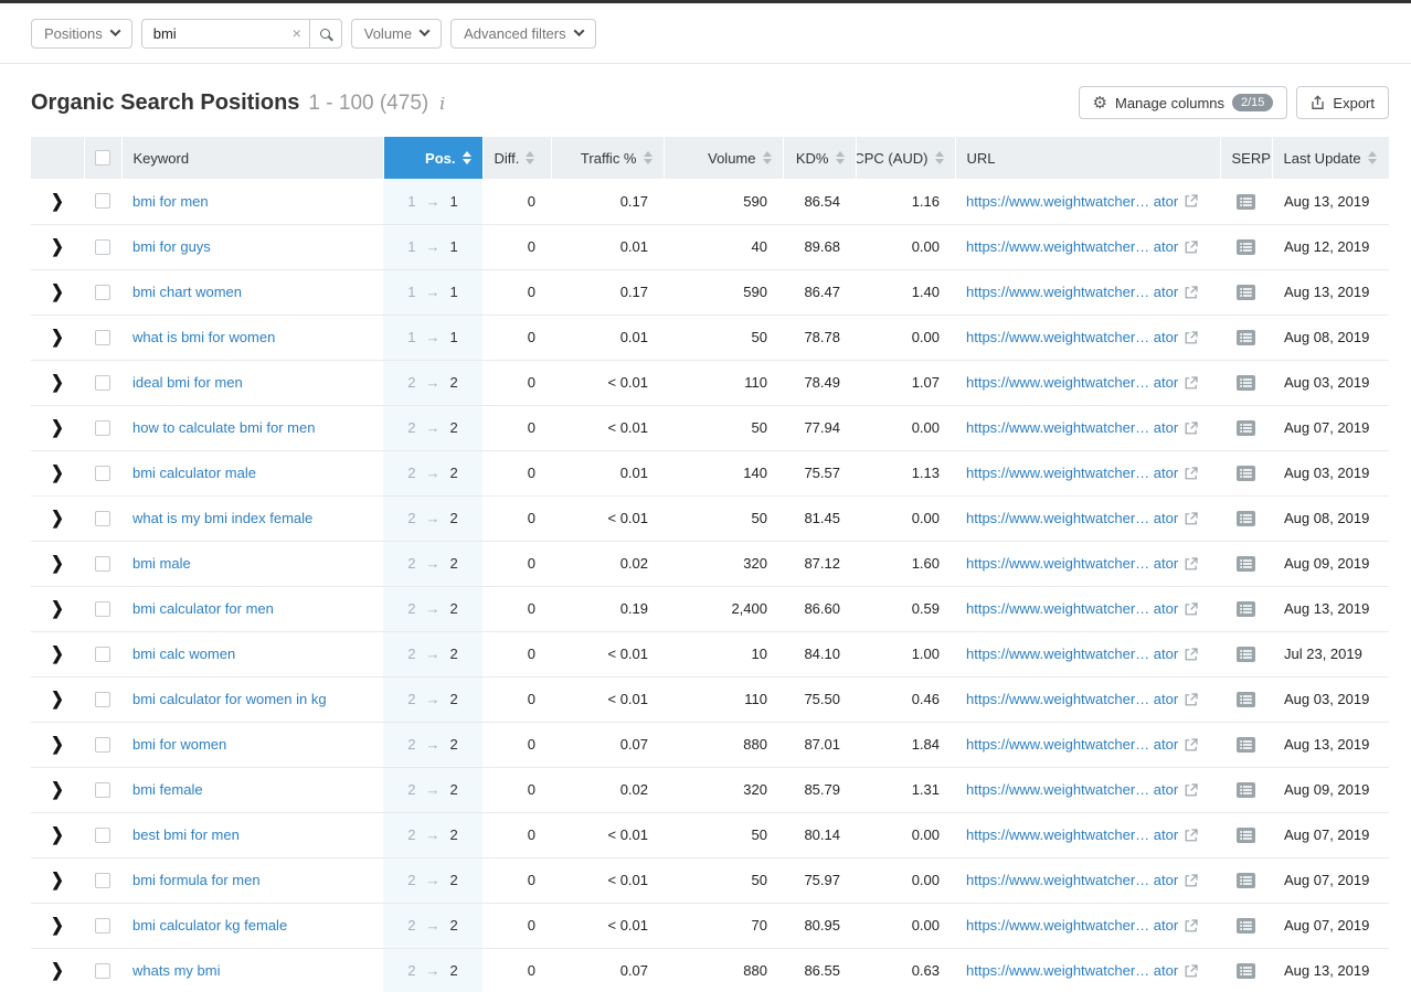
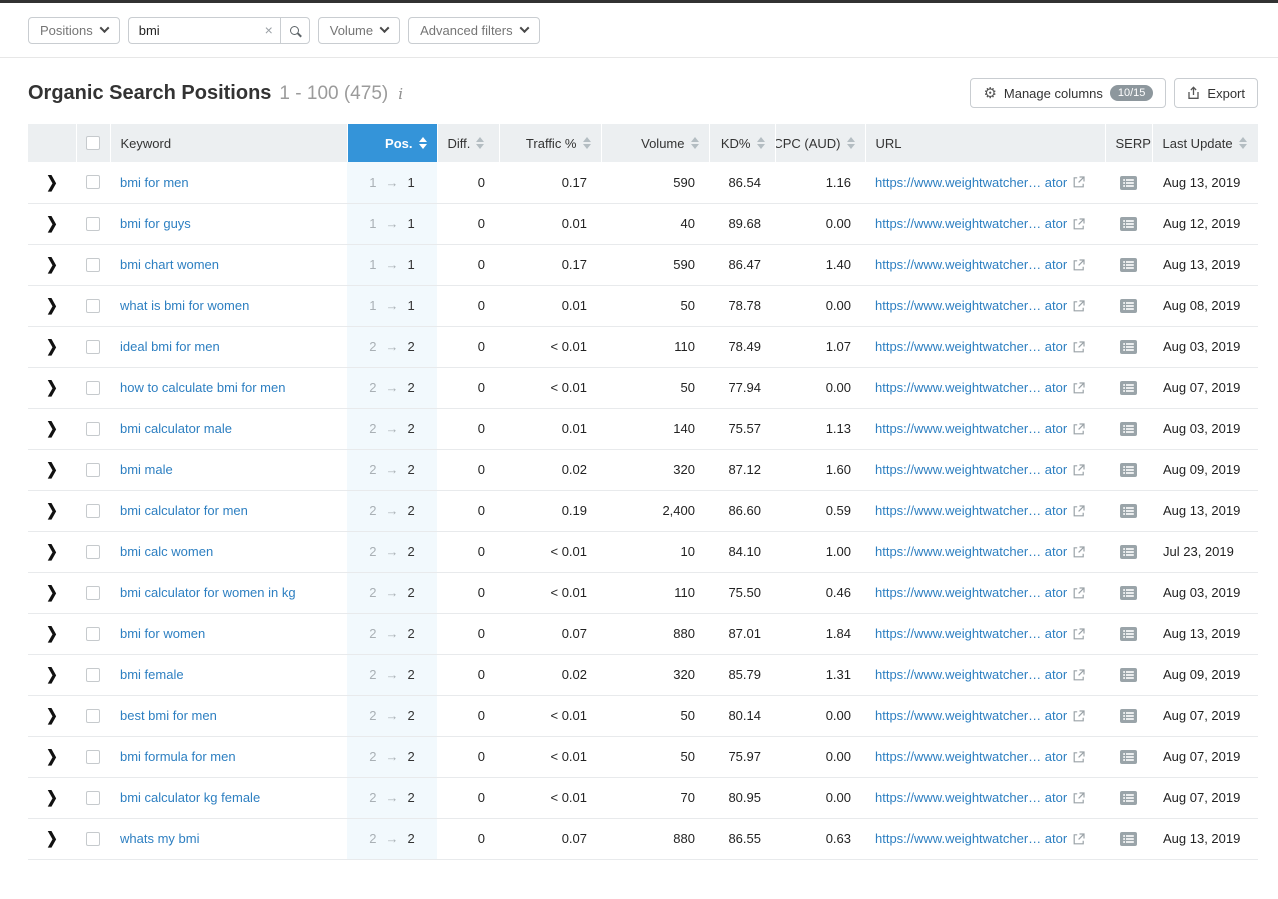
  Positions
  bmi
  ×
  Volume
  Advanced filters
  Organic Search Positions
  1 - 100 (475)
  i
  ⚙
  Manage columns
- 2/15
+ 10/15
  Export
  		Keyword	Pos.	Diff.	Traffic %	Volume	KD%	CPC (AUD)	URL	SERP	Last Update
  ❯		bmi for men	1 → 1	0	0.17	590	86.54	1.16	https://www.weightwatcher… ator		Aug 13, 2019
  ❯		bmi for guys	1 → 1	0	0.01	40	89.68	0.00	https://www.weightwatcher… ator		Aug 12, 2019
  ❯		bmi chart women	1 → 1	0	0.17	590	86.47	1.40	https://www.weightwatcher… ator		Aug 13, 2019
  ❯		what is bmi for women	1 → 1	0	0.01	50	78.78	0.00	https://www.weightwatcher… ator		Aug 08, 2019
  ❯		ideal bmi for men	2 → 2	0	< 0.01	110	78.49	1.07	https://www.weightwatcher… ator		Aug 03, 2019
  ❯		how to calculate bmi for men	2 → 2	0	< 0.01	50	77.94	0.00	https://www.weightwatcher… ator		Aug 07, 2019
  ❯		bmi calculator male	2 → 2	0	0.01	140	75.57	1.13	https://www.weightwatcher… ator		Aug 03, 2019
- ❯		what is my bmi index female	2 → 2	0	< 0.01	50	81.45	0.00	https://www.weightwatcher… ator		Aug 08, 2019
  ❯		bmi male	2 → 2	0	0.02	320	87.12	1.60	https://www.weightwatcher… ator		Aug 09, 2019
  ❯		bmi calculator for men	2 → 2	0	0.19	2,400	86.60	0.59	https://www.weightwatcher… ator		Aug 13, 2019
  ❯		bmi calc women	2 → 2	0	< 0.01	10	84.10	1.00	https://www.weightwatcher… ator		Jul 23, 2019
  ❯		bmi calculator for women in kg	2 → 2	0	< 0.01	110	75.50	0.46	https://www.weightwatcher… ator		Aug 03, 2019
  ❯		bmi for women	2 → 2	0	0.07	880	87.01	1.84	https://www.weightwatcher… ator		Aug 13, 2019
  ❯		bmi female	2 → 2	0	0.02	320	85.79	1.31	https://www.weightwatcher… ator		Aug 09, 2019
  ❯		best bmi for men	2 → 2	0	< 0.01	50	80.14	0.00	https://www.weightwatcher… ator		Aug 07, 2019
  ❯		bmi formula for men	2 → 2	0	< 0.01	50	75.97	0.00	https://www.weightwatcher… ator		Aug 07, 2019
  ❯		bmi calculator kg female	2 → 2	0	< 0.01	70	80.95	0.00	https://www.weightwatcher… ator		Aug 07, 2019
  ❯		whats my bmi	2 → 2	0	0.07	880	86.55	0.63	https://www.weightwatcher… ator		Aug 13, 2019
